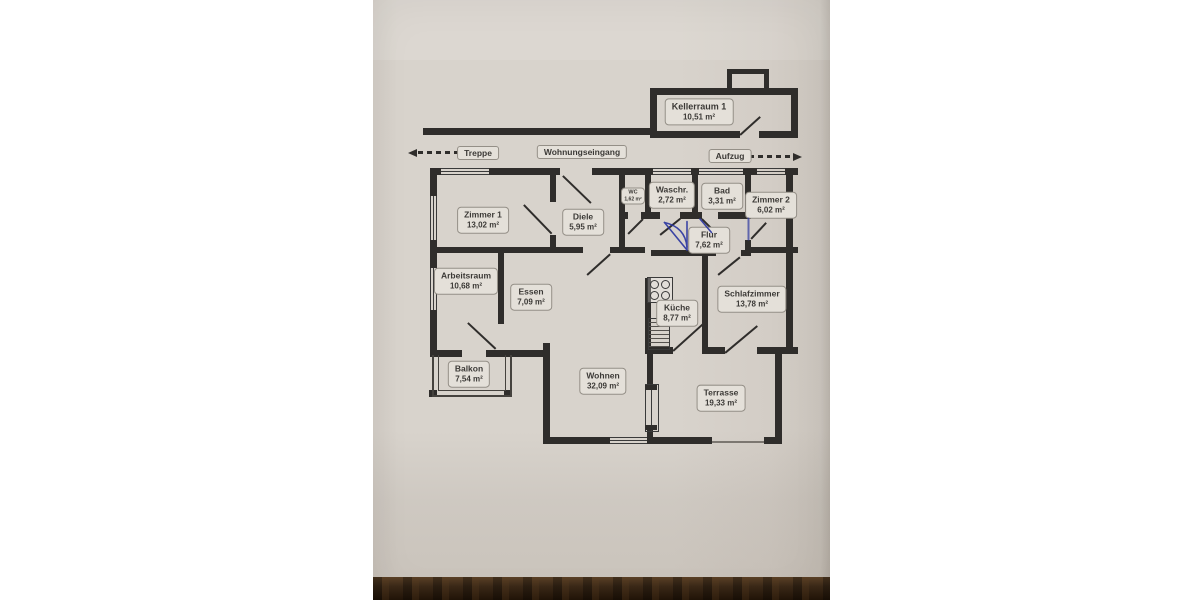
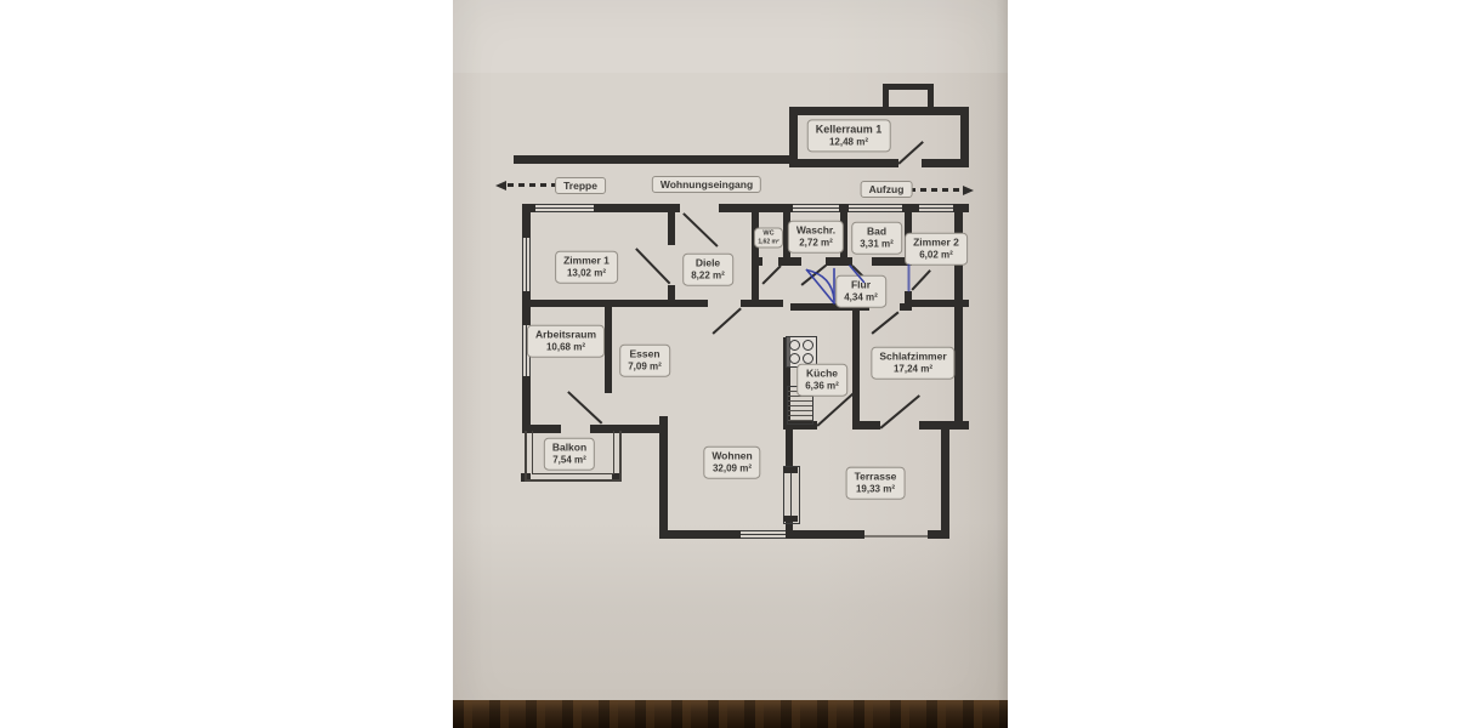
  Treppe
  Wohnungseingang
  Aufzug
  Kellerraum 1
- 10,51 m²
+ 12,48 m²
  Zimmer 1
  13,02 m²
  Diele
- 5,95 m²
+ 8,22 m²
  Waschr.
  2,72 m²
  Bad
  3,31 m²
  Zimmer 2
  6,02 m²
  Flur
- 7,62 m²
+ 4,34 m²
  Arbeitsraum
  10,68 m²
  Essen
  7,09 m²
  Küche
- 8,77 m²
+ 6,36 m²
  Schlafzimmer
- 13,78 m²
+ 17,24 m²
  Balkon
  7,54 m²
  Wohnen
  32,09 m²
  Terrasse
  19,33 m²
